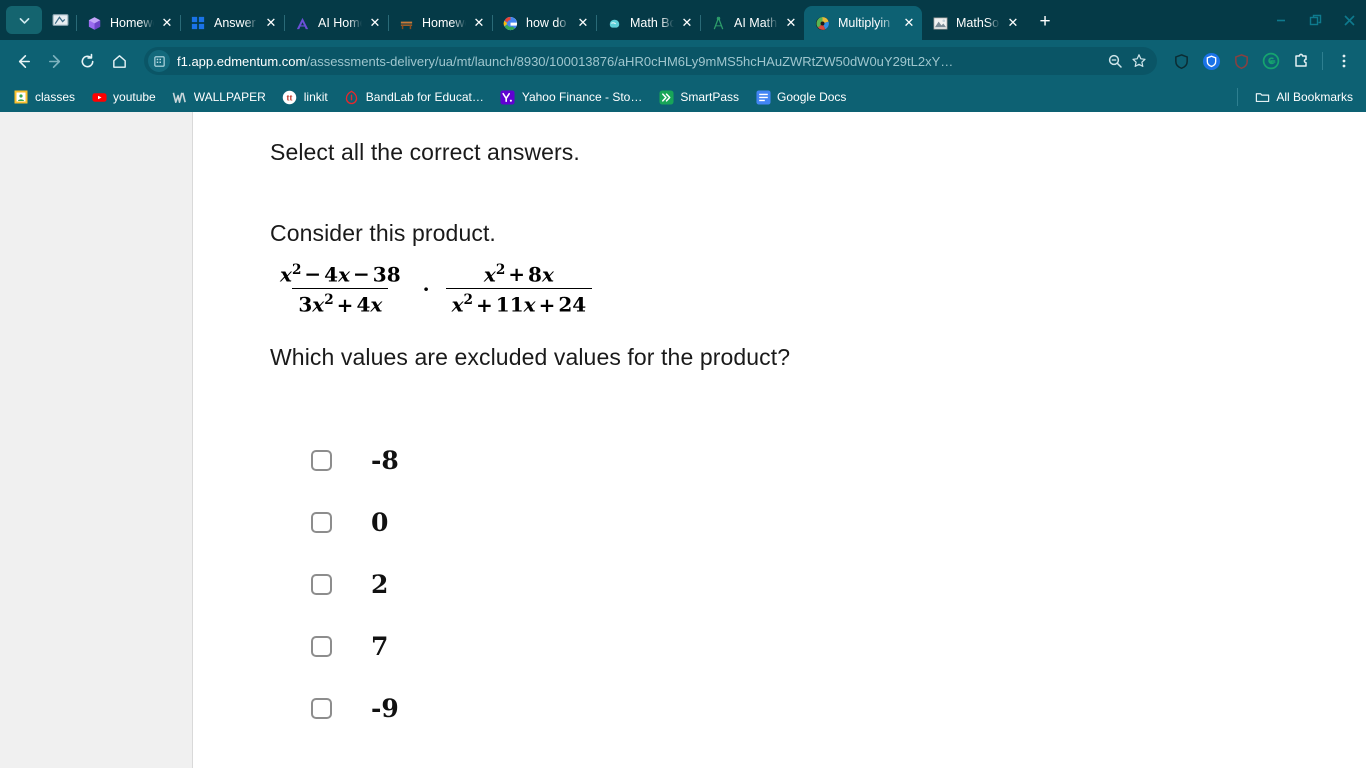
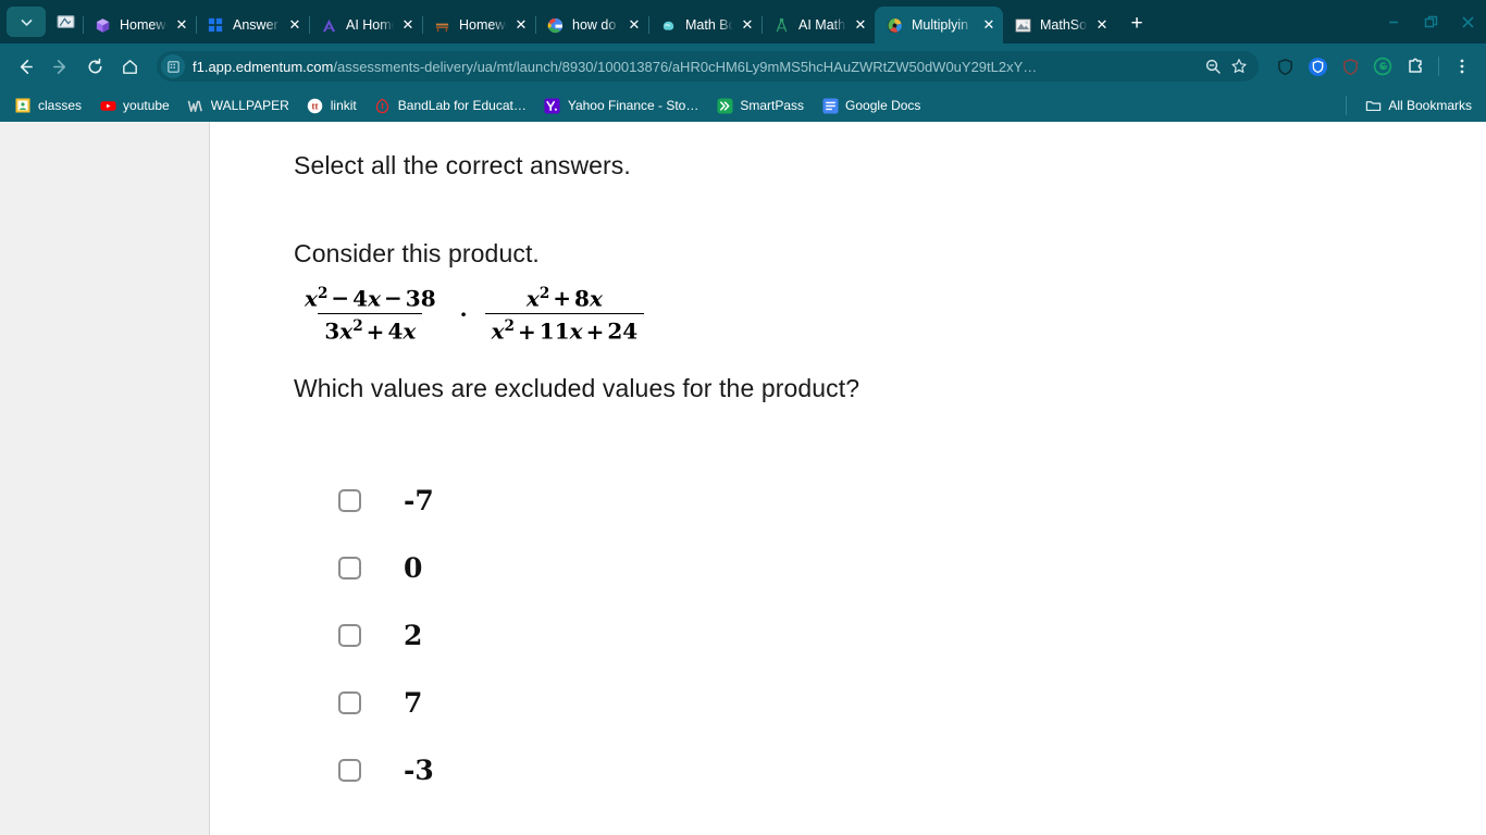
  ✕
  Answer
  ✕
  AI Hom
  ✕
  ✕
  how do
  ✕
  Math Bo
  ✕
  AI Math
  ✕
  Multiplyin
  ✕
  MathSo
  ✕
  +
  f1.app.edmentum.com/assessments-delivery/ua/mt/launch/8930/100013876/aHR0cHM6Ly9mMS5hcHAuZWRtZW50dW0uY29tL2xY…
  classes
  youtube
  WALLPAPER
  tt
  linkit
  BandLab for Educat…
  Yahoo Finance - Sto…
  SmartPass
  Google Docs
  All Bookmarks
  Select all the correct answers.
  Consider this product.
  x2 − 4x − 38
  3x2 + 4x
  ·
  x2 + 8x
  x2 + 11x + 24
  Which values are excluded values for the product?
- -8
+ -7
  0
  2
  7
- -9
+ -3
